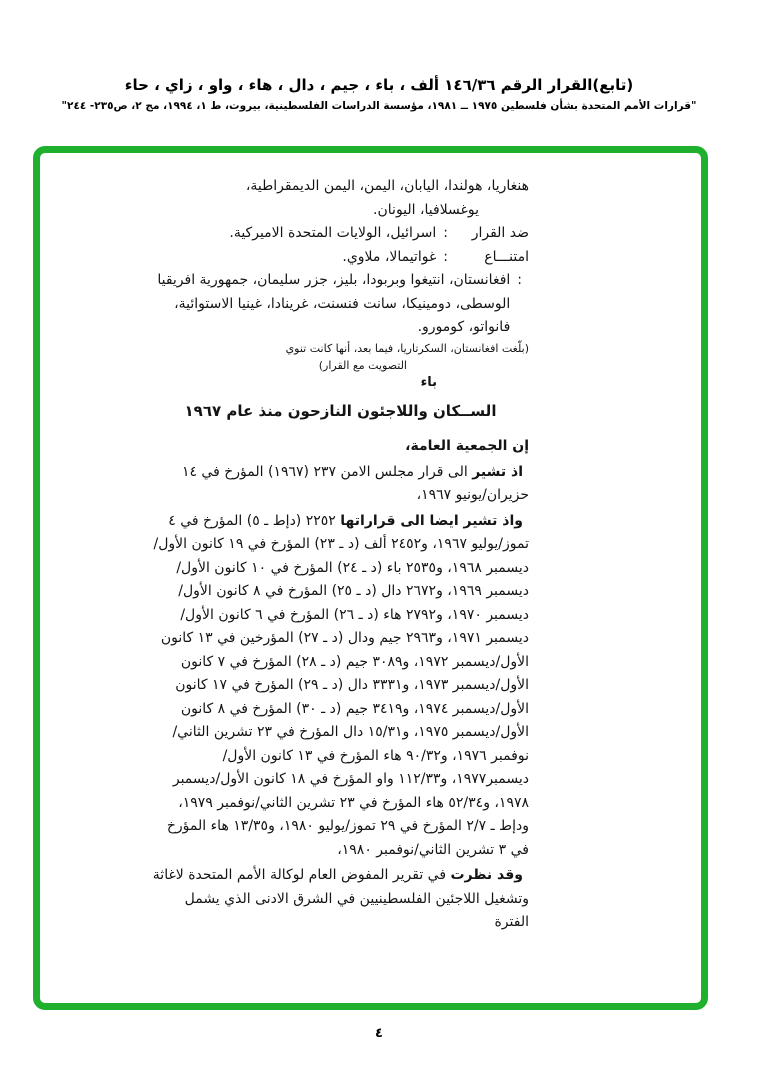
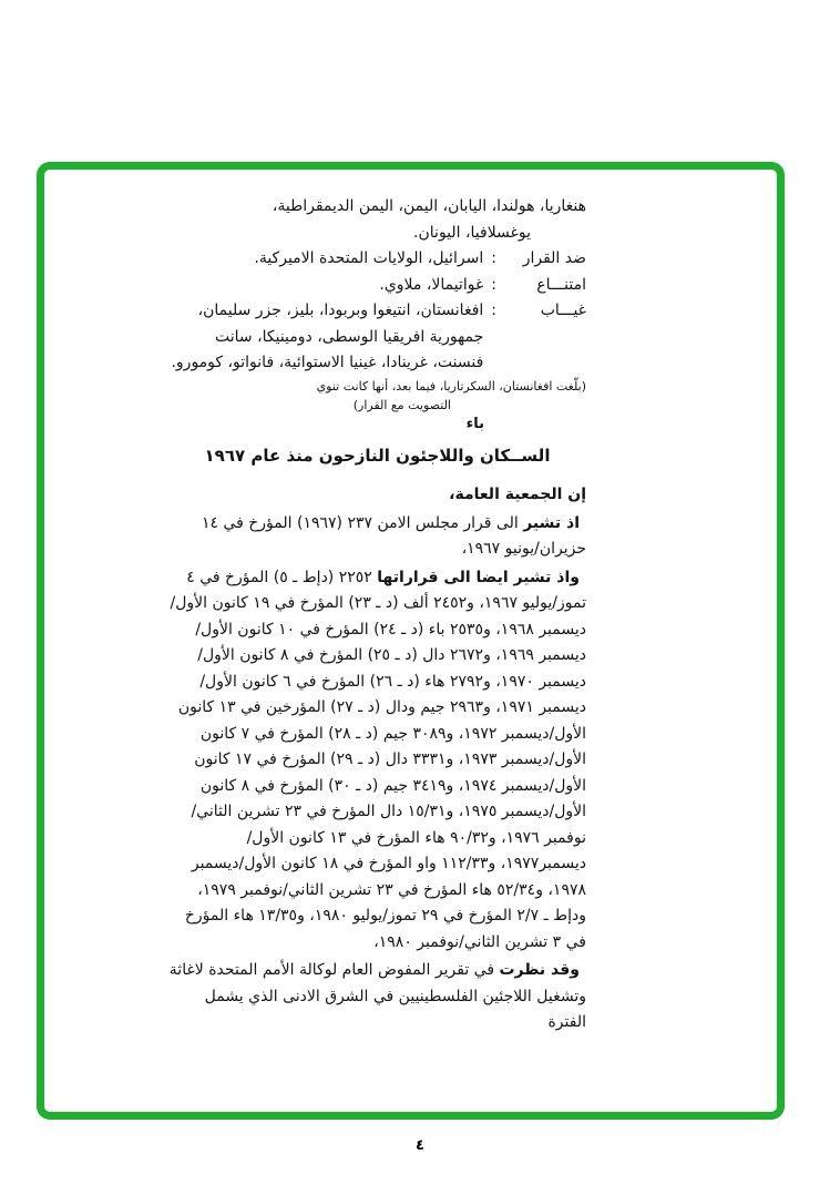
- (تابع)القرار الرقم ١٤٦/٣٦ ألف ، باء ، جيم ، دال ، هاء ، واو ، زاي ، حاء
- "قرارات الأمم المتحدة بشأن فلسطين ١٩٧٥ ــ ١٩٨١، مؤسسة الدراسات الفلسطينية، بيروت، ط ١، ١٩٩٤، مج ٢، ص٢٣٥- ٢٤٤"
  هنغاريا، هولندا، اليابان، اليمن، اليمن الديمقراطية،
  يوغسلافيا، اليونان.
  ضد القرار
  :
  اسرائيل، الولايات المتحدة الاميركية.
  امتنـــاع
  :
  غواتيمالا، ملاوي.
+ غيـــاب
  :
  افغانستان، انتيغوا وبربودا، بليز، جزر سليمان، جمهورية افريقيا الوسطى، دومينيكا، سانت فنسنت، غرينادا، غينيا الاستوائية، فانواتو، كومورو.
  (بلّغت افغانستان، السكرتاريا، فيما بعد، أنها كانت تنوي
  التصويت مع القرار)
  باء
  الســكان واللاجئون النازحون منذ عام ١٩٦٧
  إن الجمعية العامة،
  اذ تشير الى قرار مجلس الامن ٢٣٧ (١٩٦٧) المؤرخ في ١٤ حزيران/يونيو ١٩٦٧،
  واذ تشير ايضا الى قراراتها ٢٢٥٢ (دإط ـ ٥) المؤرخ في ٤ تموز/يوليو ١٩٦٧، و٢٤٥٢ ألف (د ـ ٢٣) المؤرخ في ١٩ كانون الأول/ديسمبر ١٩٦٨، و٢٥٣٥ باء (د ـ ٢٤) المؤرخ في ١٠ كانون الأول/ديسمبر ١٩٦٩، و٢٦٧٢ دال (د ـ ٢٥) المؤرخ في ٨ كانون الأول/ديسمبر ١٩٧٠، و٢٧٩٢ هاء (د ـ ٢٦) المؤرخ في ٦ كانون الأول/ديسمبر ١٩٧١، و٢٩٦٣ جيم ودال (د ـ ٢٧) المؤرخين في ١٣ كانون الأول/ديسمبر ١٩٧٢، و٣٠٨٩ جيم (د ـ ٢٨) المؤرخ في ٧ كانون الأول/ديسمبر ١٩٧٣، و٣٣٣١ دال (د ـ ٢٩) المؤرخ في ١٧ كانون الأول/ديسمبر ١٩٧٤، و٣٤١٩ جيم (د ـ ٣٠) المؤرخ في ٨ كانون الأول/ديسمبر ١٩٧٥، و١٥/٣١ دال المؤرخ في ٢٣ تشرين الثاني/نوفمبر ١٩٧٦، و٩٠/٣٢ هاء المؤرخ في ١٣ كانون الأول/ديسمبر١٩٧٧، و١١٢/٣٣ واو المؤرخ في ١٨ كانون الأول/ديسمبر ١٩٧٨، و٥٢/٣٤ هاء المؤرخ في ٢٣ تشرين الثاني/نوفمبر ١٩٧٩، ودإط ـ ٢/٧ المؤرخ في ٢٩ تموز/يوليو ١٩٨٠، و١٣/٣٥ هاء المؤرخ في ٣ تشرين الثاني/نوفمبر ١٩٨٠،
  وقد نظرت في تقرير المفوض العام لوكالة الأمم المتحدة لاغاثة وتشغيل اللاجئين الفلسطينيين في الشرق الادنى الذي يشمل الفترة
  ٤
